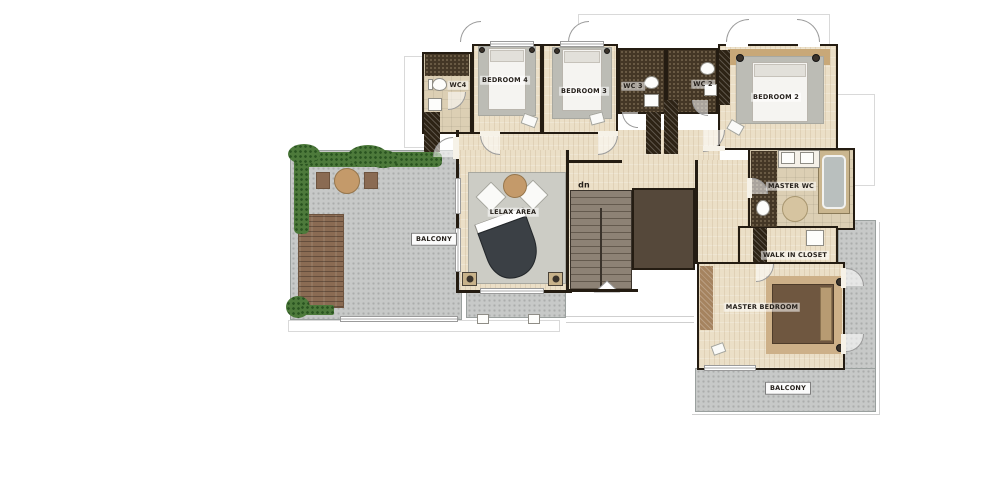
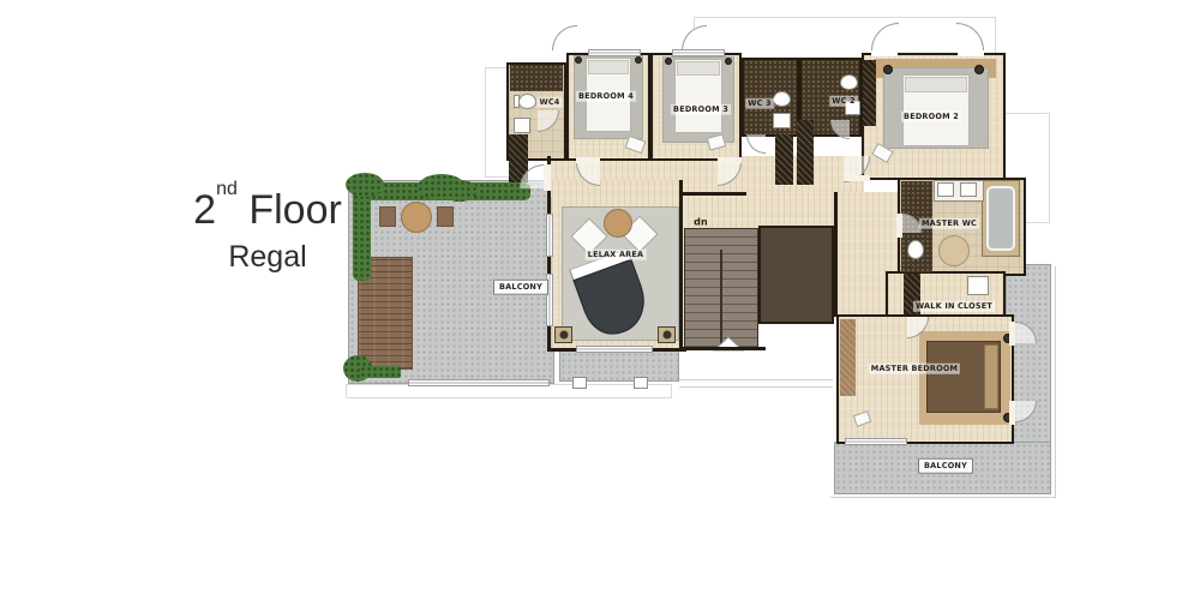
+ 2nd Floor
+ Regal
  WC4
  BEDROOM 4
  BEDROOM 3
  WC 3
  WC 2
  BEDROOM 2
  MASTER WC
  WALK IN CLOSET
  MASTER BEDROOM
  LELAX AREA
  BALCONY
  BALCONY
  dn
